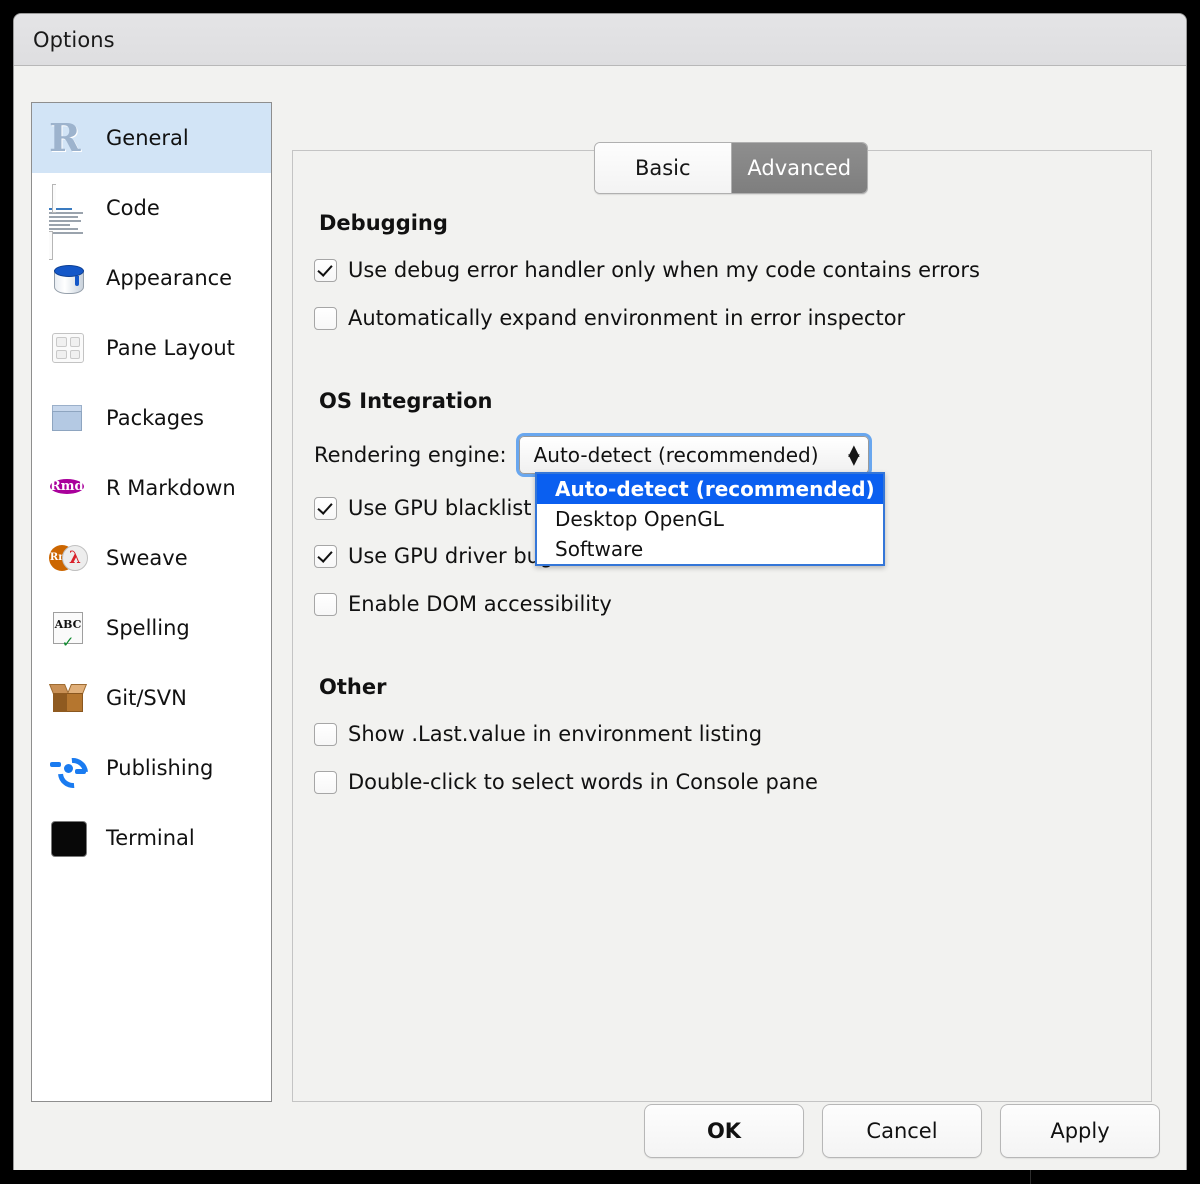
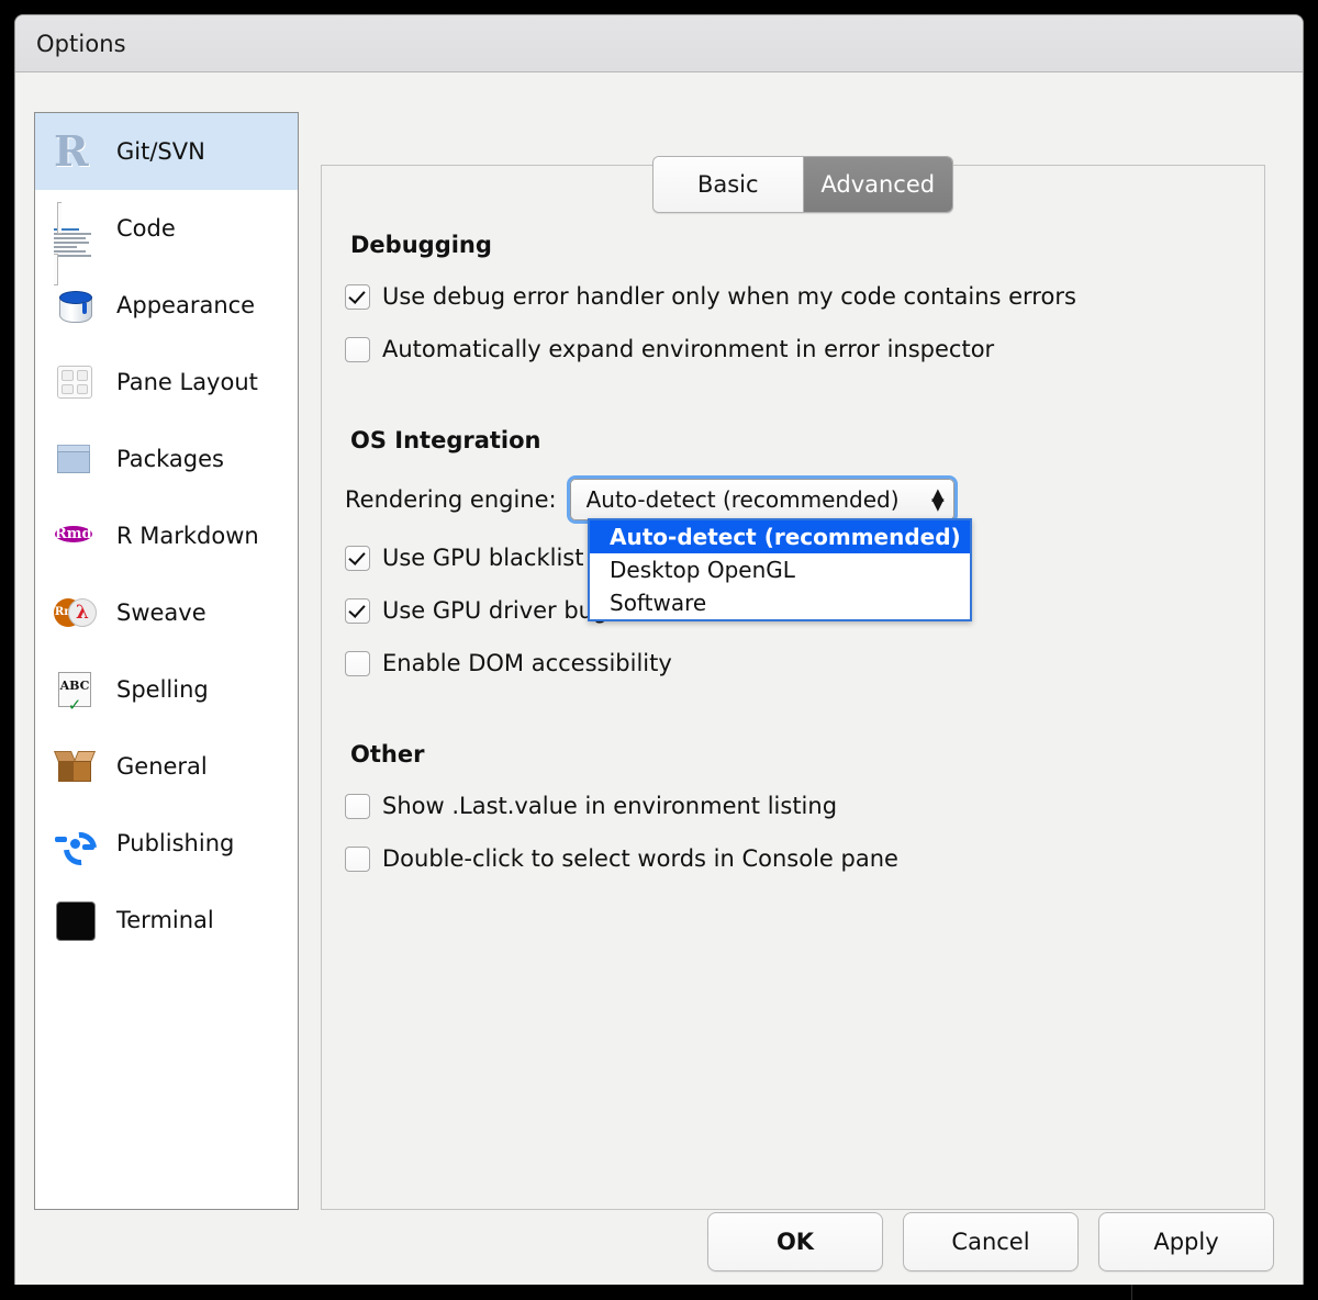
  Options
  R
- General
+ Git/SVN
  Code
  Appearance
  Pane Layout
  Packages
  Rmd
  R Markdown
  λ
  Sweave
  ABC ✓
  Spelling
- Git/SVN
+ General
  Publishing
  Terminal
  Basic
  Advanced
  Debugging
  Use debug error handler only when my code contains errors
  Automatically expand environment in error inspector
  OS Integration
  Rendering engine:
  Auto-detect (recommended)
  ▲
  ▼
  Auto-detect (recommended)
  Desktop OpenGL
  Software
  Enable DOM accessibility
  Other
  Show .Last.value in environment listing
  Double-click to select words in Console pane
  OK
  Cancel
  Apply
